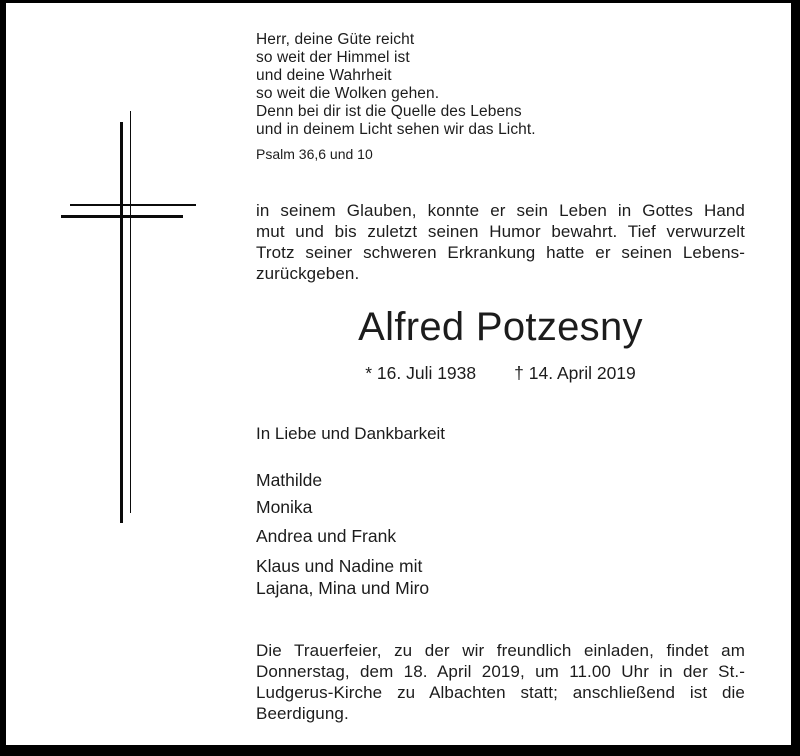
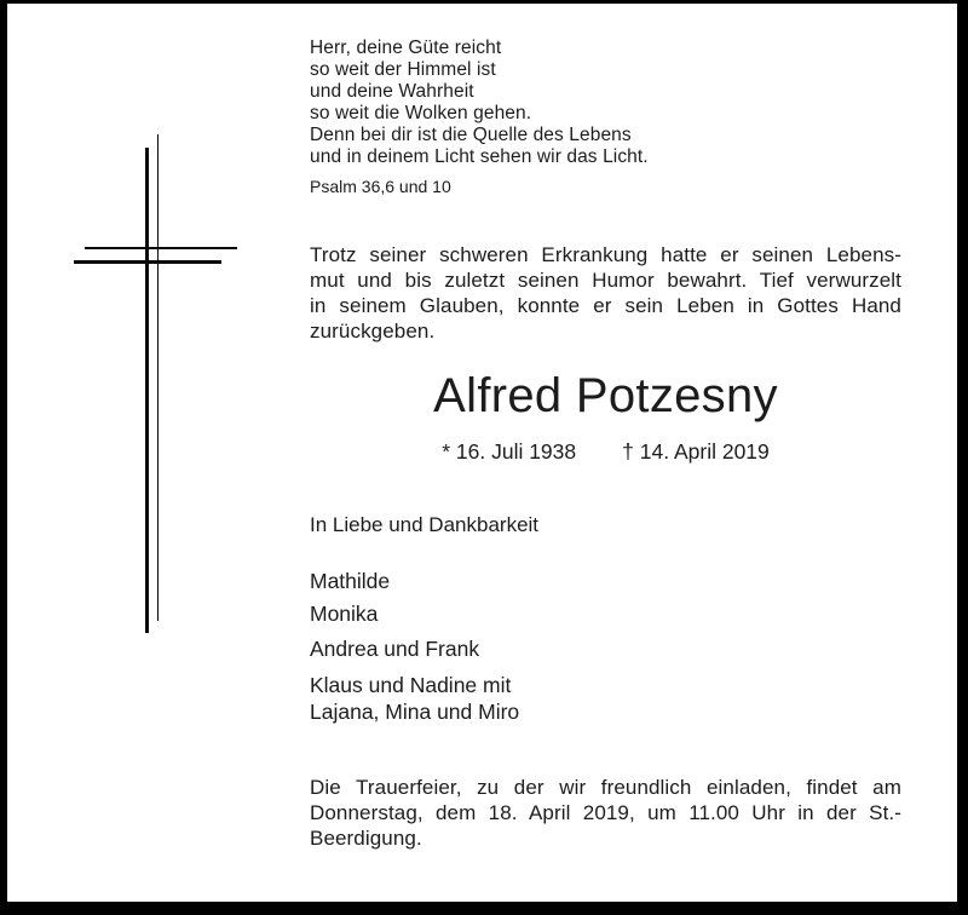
  Herr, deine Güte reicht
  so weit der Himmel ist
  und deine Wahrheit
  so weit die Wolken gehen.
  Denn bei dir ist die Quelle des Lebens
  und in deinem Licht sehen wir das Licht.
  Psalm 36,6 und 10
- in seinem Glauben, konnte er sein Leben in Gottes Hand
+ Trotz seiner schweren Erkrankung hatte er seinen Lebens-
  mut und bis zuletzt seinen Humor bewahrt. Tief verwurzelt
- Trotz seiner schweren Erkrankung hatte er seinen Lebens-
+ in seinem Glauben, konnte er sein Leben in Gottes Hand
  zurückgeben.
  Alfred Potzesny
  * 16. Juli 1938
  † 14. April 2019
  In Liebe und Dankbarkeit
  Mathilde
  Monika
  Andrea und Frank
  Klaus und Nadine mit
  Lajana, Mina und Miro
  Die Trauerfeier, zu der wir freundlich einladen, findet am
  Donnerstag, dem 18. April 2019, um 11.00 Uhr in der St.-
- Ludgerus-Kirche zu Albachten statt; anschließend ist die
  Beerdigung.
